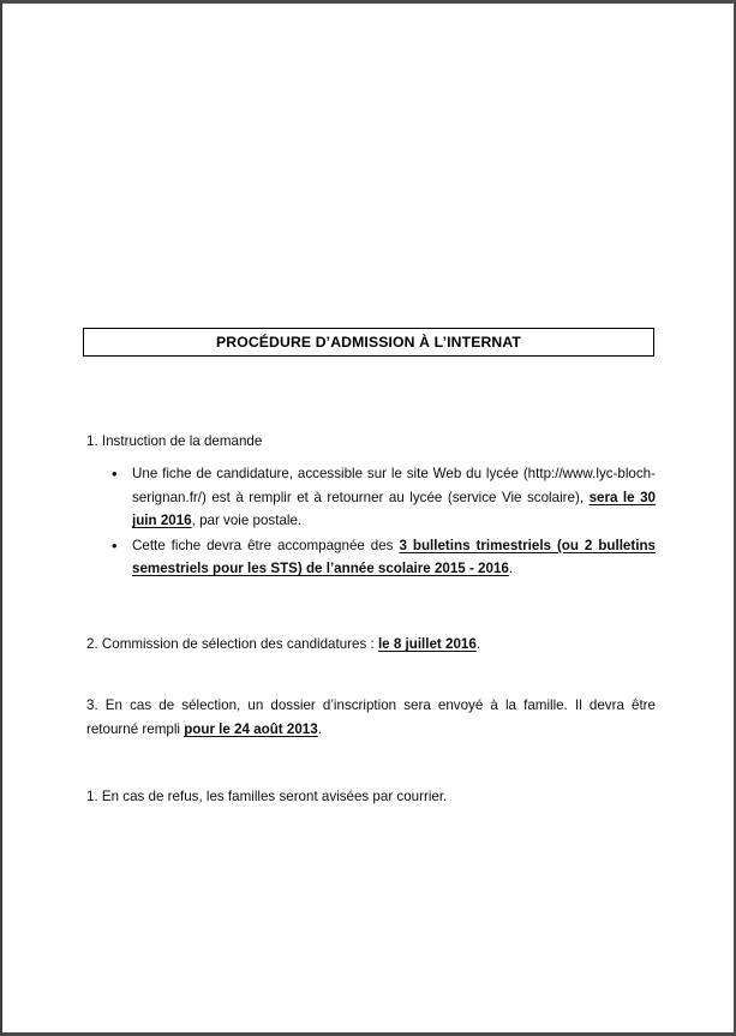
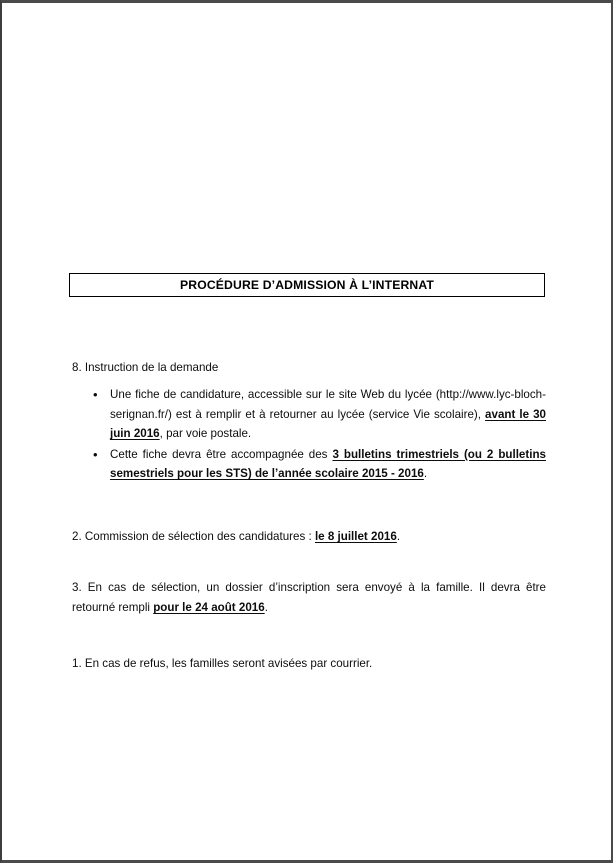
  PROCÉDURE D’ADMISSION À L’INTERNAT
- 1. Instruction de la demande
+ 8. Instruction de la demande
  •
- Une fiche de candidature, accessible sur le site Web du lycée (http://www.lyc-bloch-serignan.fr/) est à remplir et à retourner au lycée (service Vie scolaire), sera le 30 juin 2016, par voie postale.
+ Une fiche de candidature, accessible sur le site Web du lycée (http://www.lyc-bloch-serignan.fr/) est à remplir et à retourner au lycée (service Vie scolaire), avant le 30 juin 2016, par voie postale.
  •
  Cette fiche devra être accompagnée des 3 bulletins trimestriels (ou 2 bulletins semestriels pour les STS) de l’année scolaire 2015 - 2016.
  2. Commission de sélection des candidatures : le 8 juillet 2016.
- 3. En cas de sélection, un dossier d’inscription sera envoyé à la famille. Il devra être retourné rempli pour le 24 août 2013.
+ 3. En cas de sélection, un dossier d’inscription sera envoyé à la famille. Il devra être retourné rempli pour le 24 août 2016.
  1. En cas de refus, les familles seront avisées par courrier.
